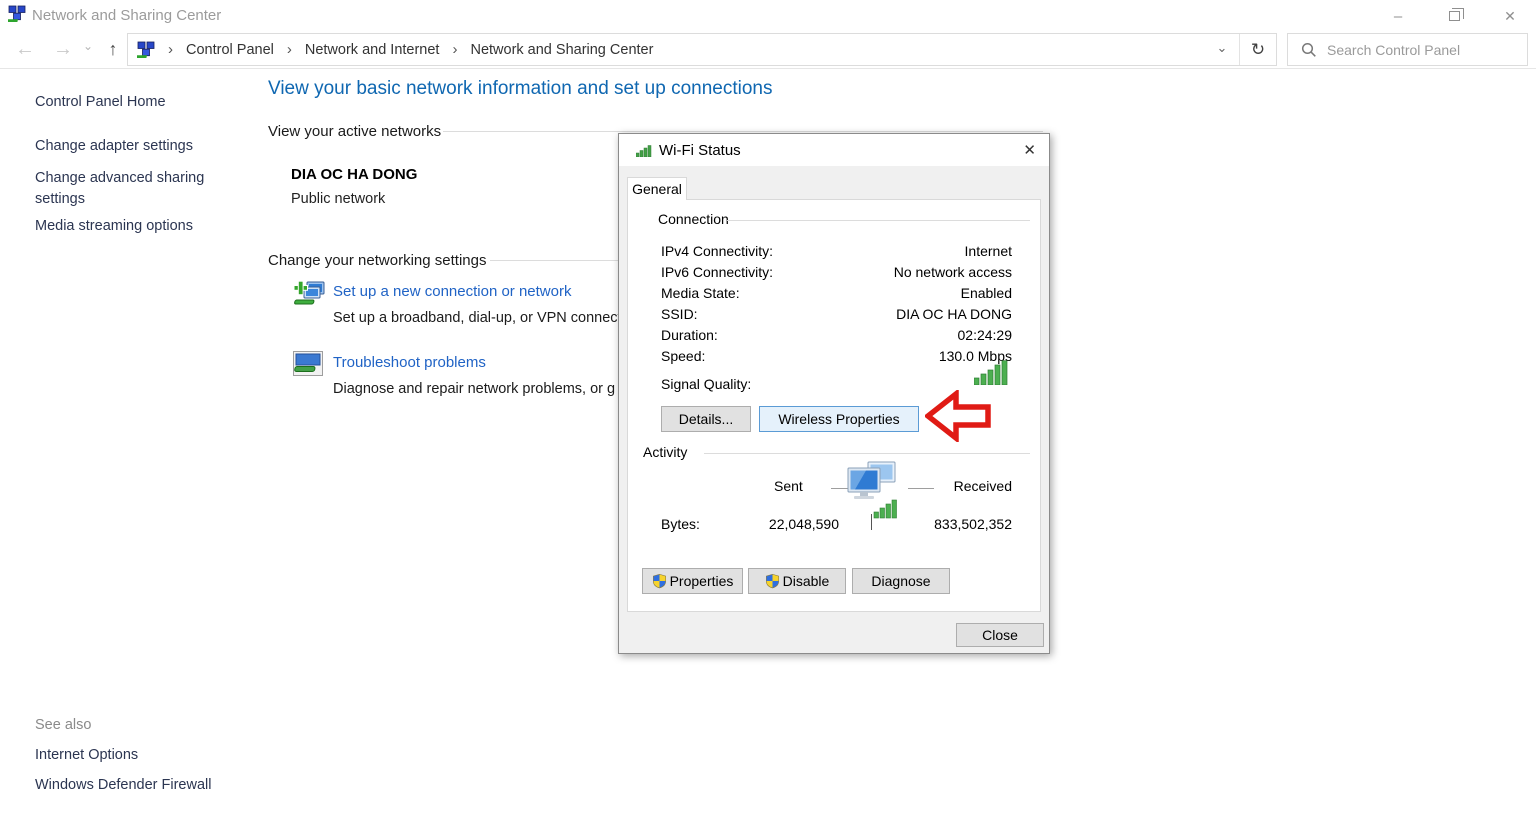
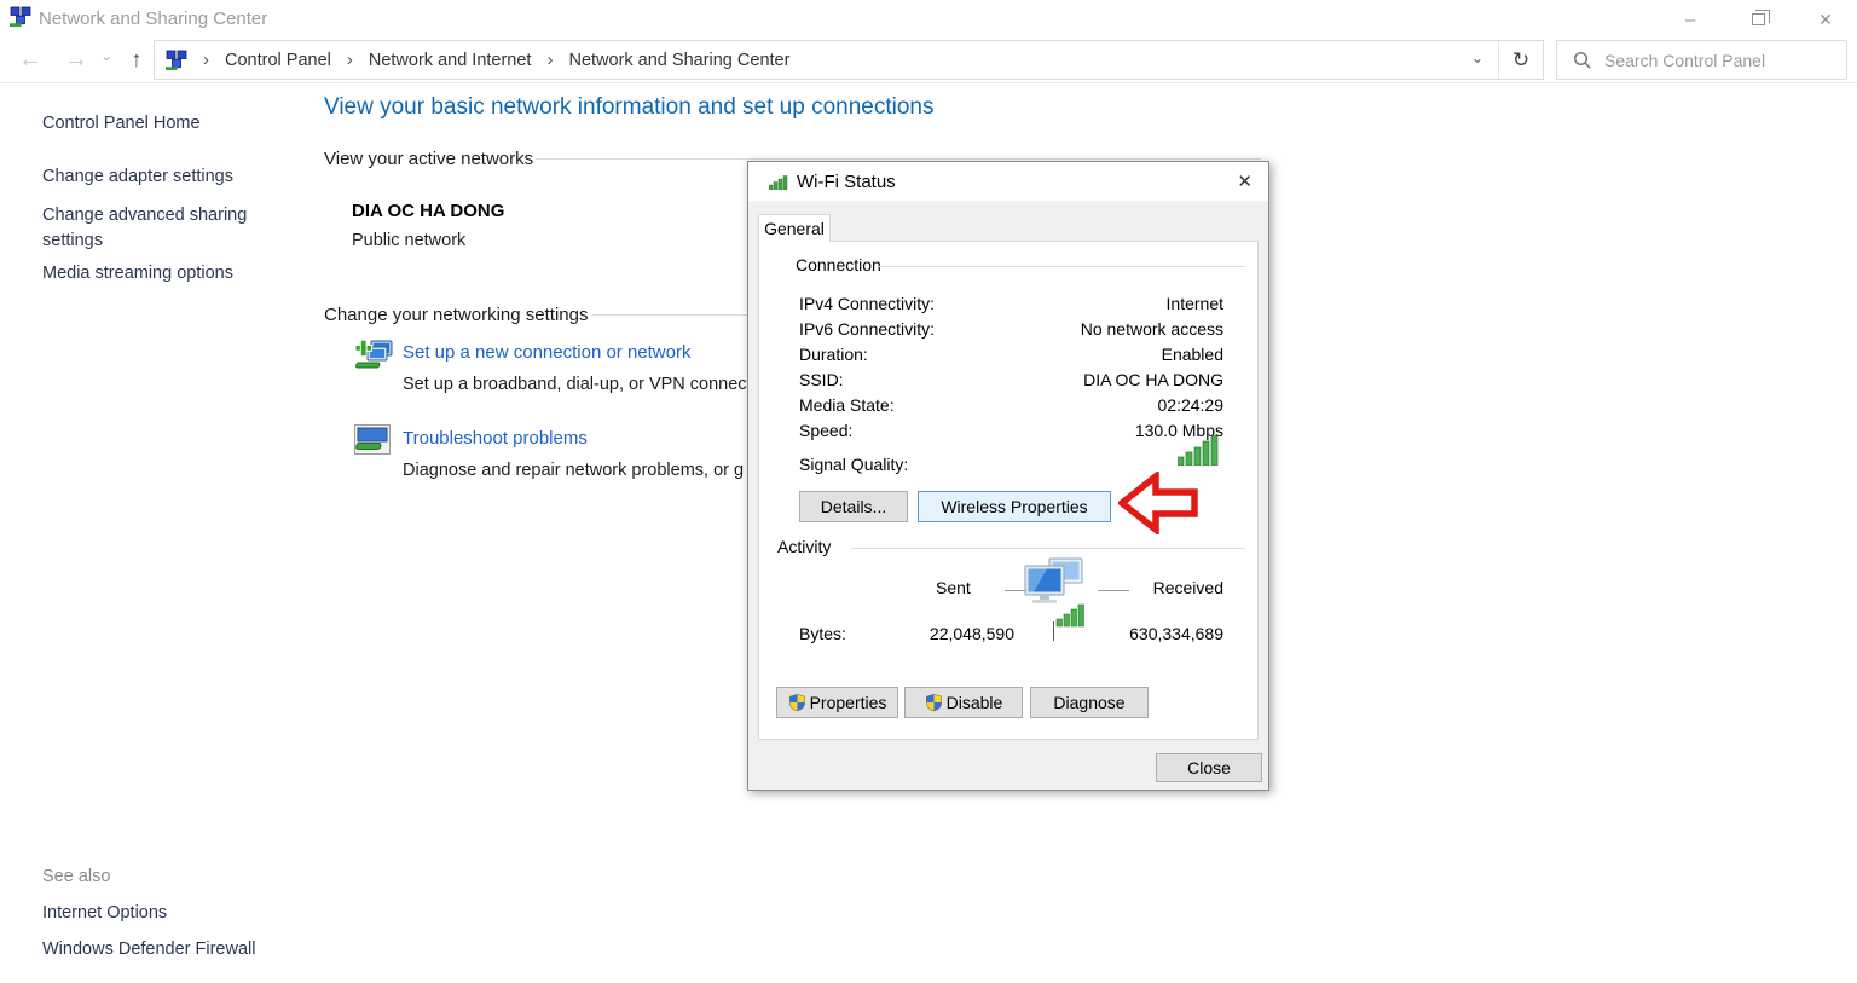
  Network and Sharing Center
  –
  ✕
  ←
  →
  ⌄
  ↑
  ›
  Control Panel
  ›
  Network and Internet
  ›
  Network and Sharing Center
  ⌄
  ↻
  Search Control Panel
  Control Panel Home
  Change adapter settings
  Change advanced sharing settings
  Media streaming options
  See also
  Internet Options
  Windows Defender Firewall
  View your basic network information and set up connections
  View your active networks
  DIA OC HA DONG
  Public network
  Change your networking settings
  Set up a new connection or network
  Set up a broadband, dial-up, or VPN connec
  Troubleshoot problems
  Diagnose and repair network problems, or g
  Wi-Fi Status
  ✕
  General
  Connection
  IPv4 Connectivity:
  Internet
  IPv6 Connectivity:
  No network access
- Media State:
+ Duration:
  Enabled
  SSID:
  DIA OC HA DONG
- Duration:
+ Media State:
  02:24:29
  Speed:
  130.0 Mbps
  Signal Quality:
  Details...
  Wireless Properties
  Activity
  Sent
  Received
  Bytes:
  22,048,590
- 833,502,352
+ 630,334,689
  Properties
  Disable
  Diagnose
  Close
